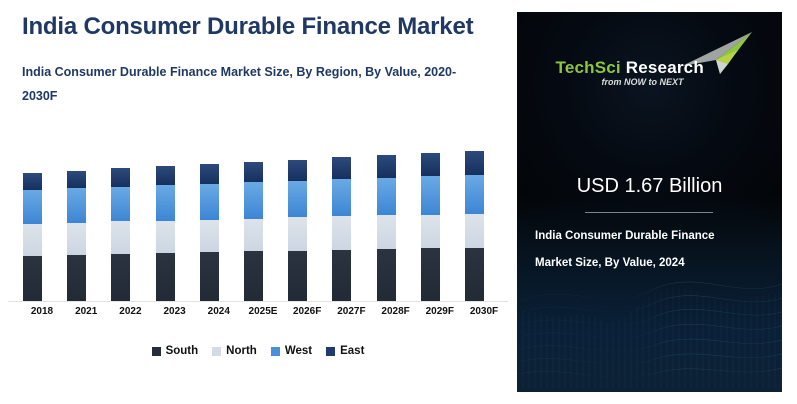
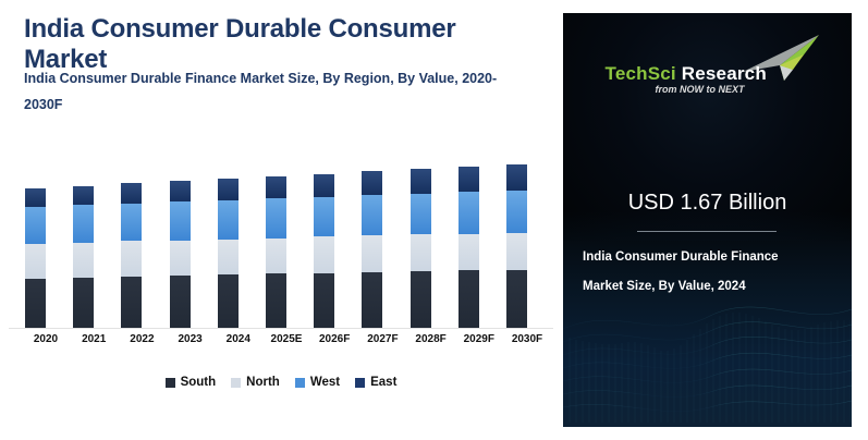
- India Consumer Durable Finance Market
+ India Consumer Durable Consumer Market
  India Consumer Durable Finance Market Size, By Region, By Value, 2020-2030F
- 2018
+ 2020
  2021
  2022
  2023
  2024
  2025E
  2026F
  2027F
  2028F
  2029F
  2030F
  South
  North
  West
  East
  TechSci Research
  from NOW to NEXT
  USD 1.67 Billion
  India Consumer Durable Finance
  Market Size, By Value, 2024
